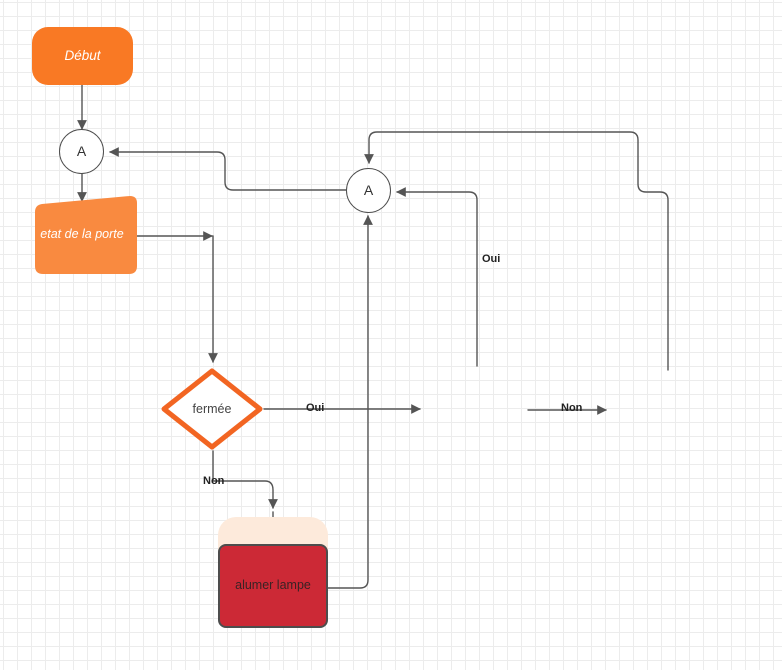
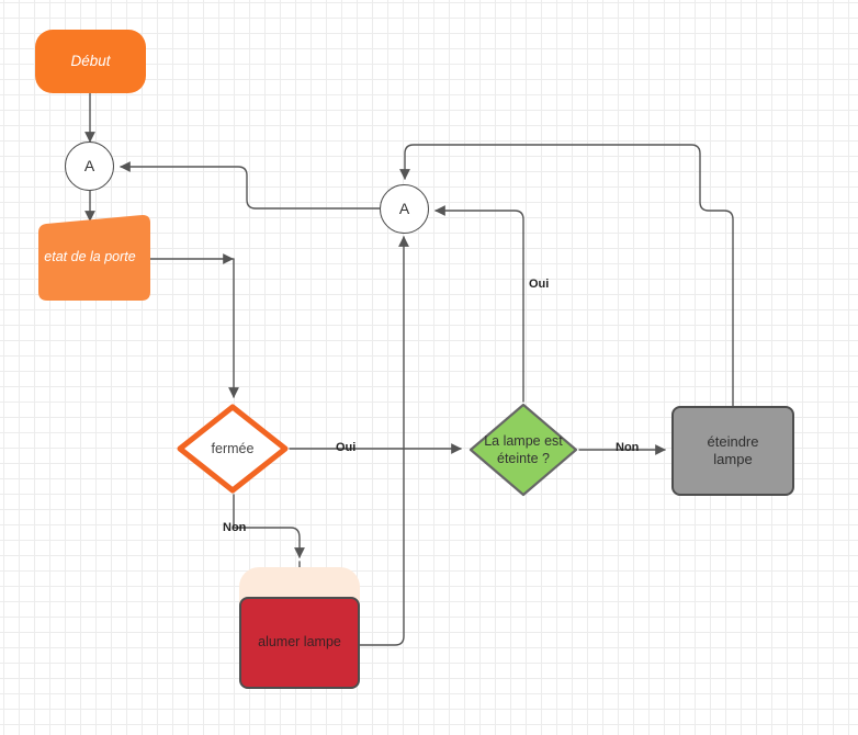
  Début
  A
  etat de la porte
  fermée
  A
+ La lampe est
+ éteinte ?
+ éteindre
+ lampe
  alumer lampe
  Oui
  Oui
  Non
  Non
